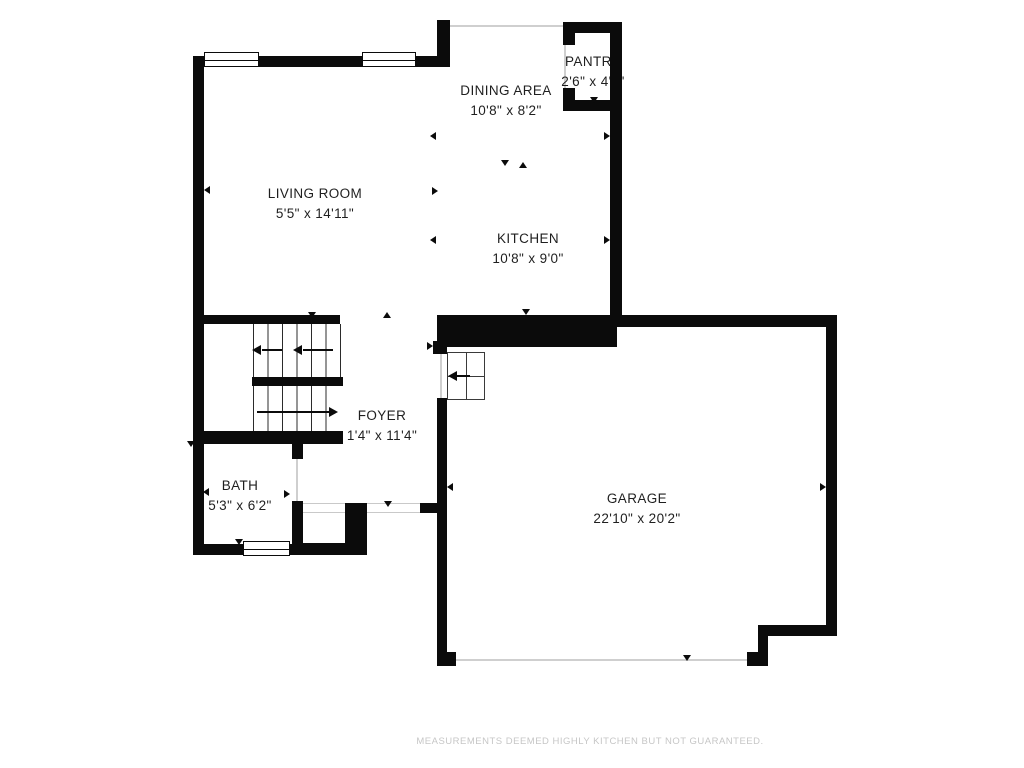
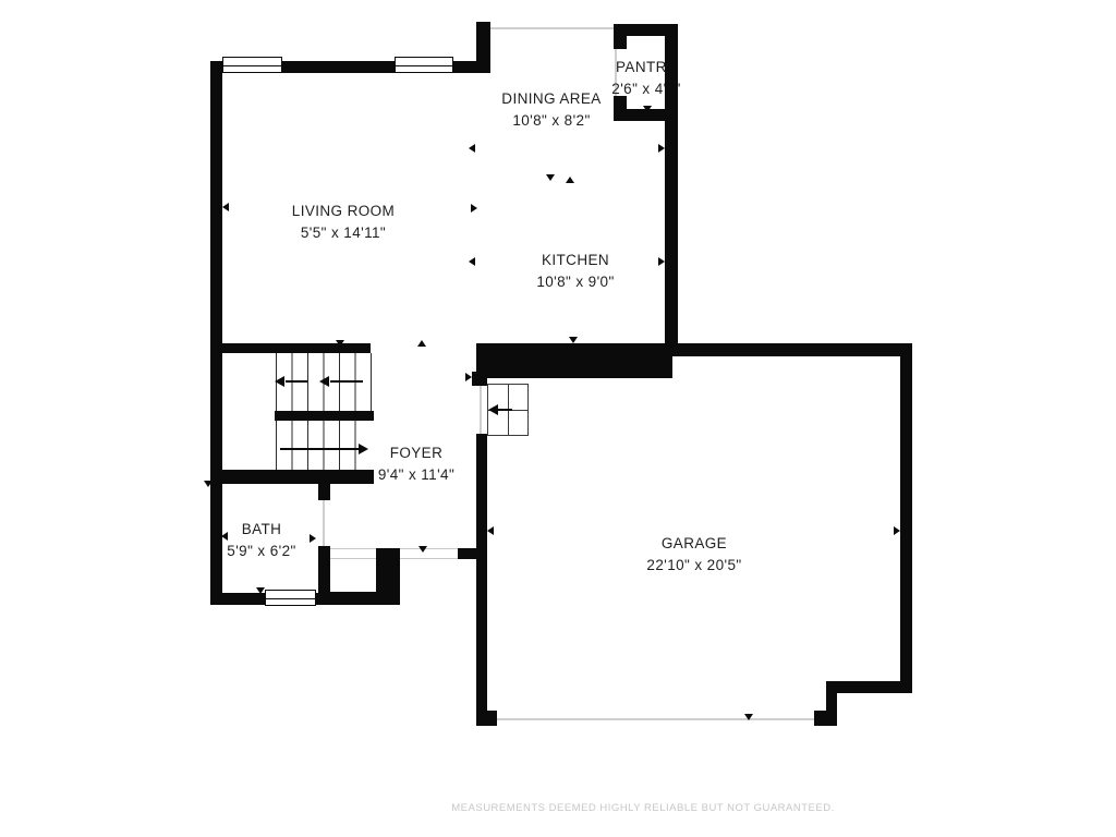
  LIVING ROOM
  5'5" x 14'11"
  DINING AREA
  10'8" x 8'2"
  PANTR
  2'6" x 4"
  KITCHEN
  10'8" x 9'0"
  FOYER
- 1'4" x 11'4"
+ 9'4" x 11'4"
  BATH
- 5'3" x 6'2"
+ 5'9" x 6'2"
  GARAGE
- 22'10" x 20'2"
+ 22'10" x 20'5"
- MEASUREMENTS DEEMED HIGHLY KITCHEN BUT NOT GUARANTEED.
+ MEASUREMENTS DEEMED HIGHLY RELIABLE BUT NOT GUARANTEED.
